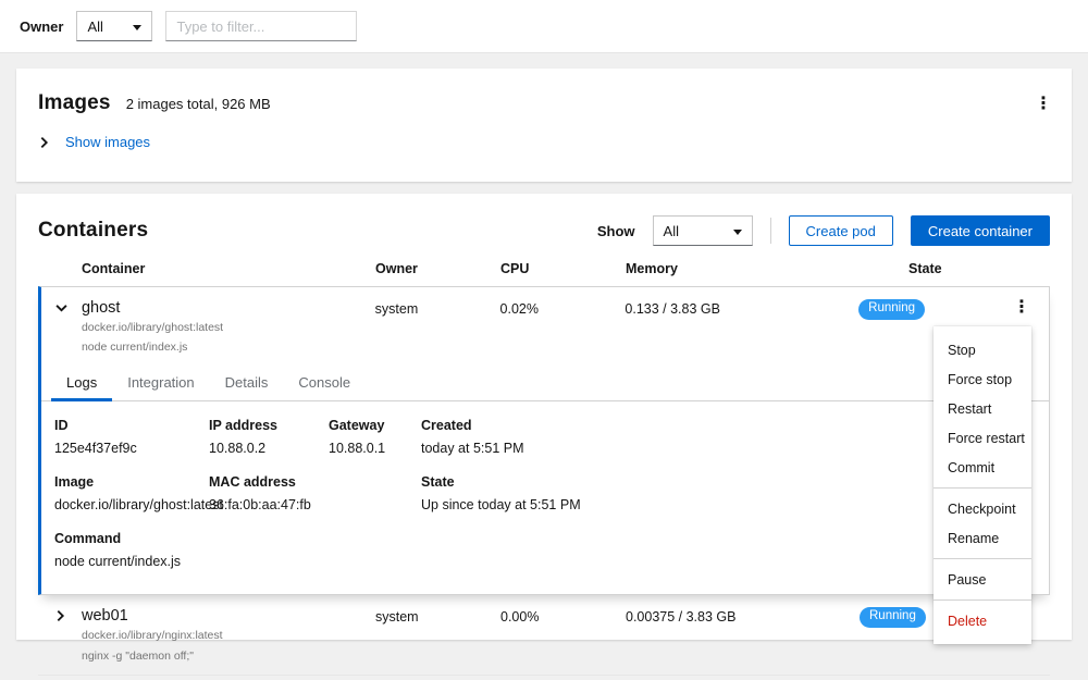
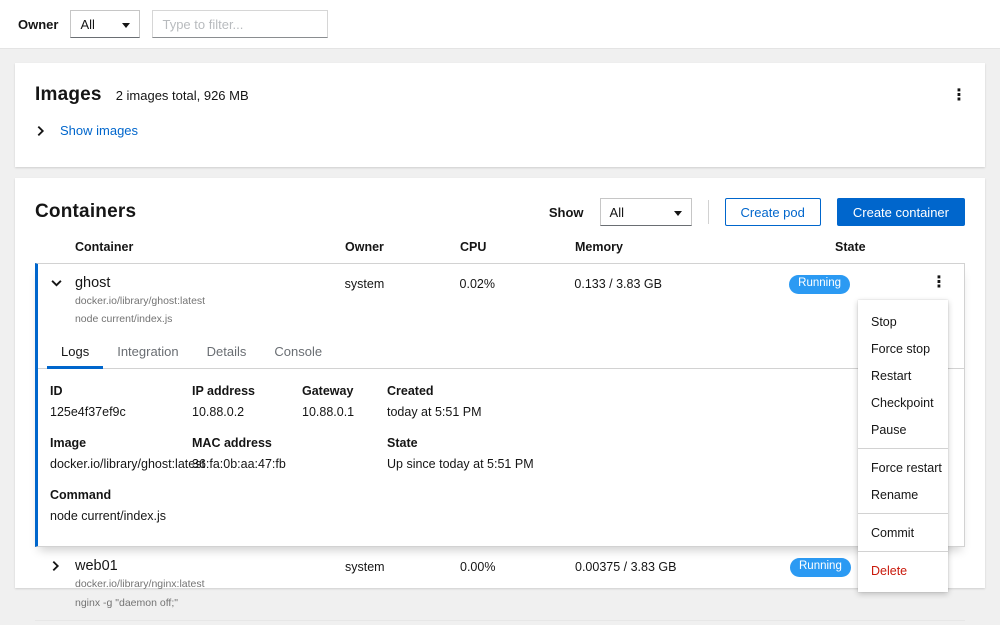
  Owner
  All
  Type to filter...
  Images
  2 images total, 926 MB
  ⋮
  Show images
  Containers
  Show
  All
  Create pod
  Create container
  Container
  Owner
  CPU
  Memory
  State
  ghost
  docker.io/library/ghost:latest
  node current/index.js
  system
  0.02%
  0.133 / 3.83 GB
  Running
  ⋮
  Logs
  Integration
  Details
  Console
  ID
  125e4f37ef9c
  IP address
  10.88.0.2
  Gateway
  10.88.0.1
  Created
  today at 5:51 PM
  Image
  docker.io/library/ghost:late
  MAC address
  36:fa:0b:aa:47:fb
  State
  Up since today at 5:51 PM
  Command
  node current/index.js
  web01
  docker.io/library/nginx:latest
  nginx -g "daemon off;"
  system
  0.00%
  0.00375 / 3.83 GB
  Running
  Stop
  Force stop
  Restart
- Force restart
+ Checkpoint
- Commit
+ Pause
- Checkpoint
+ Force restart
  Rename
- Pause
+ Commit
  Delete
